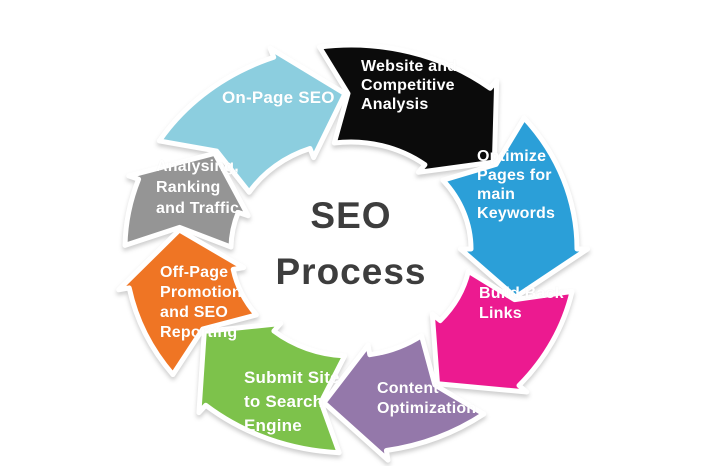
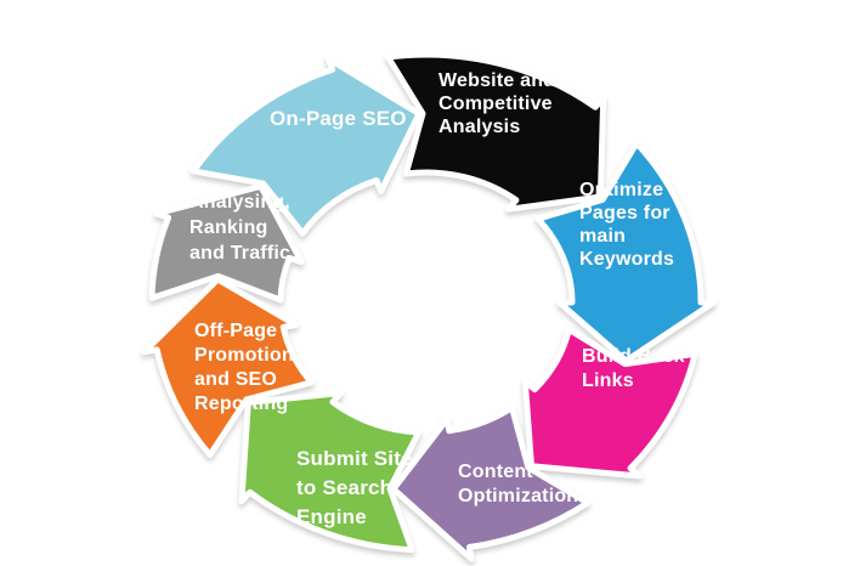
  Website and
  Competitive
  Analysis
  Optimize
  Pages for
  main
  Keywords
  Build Back
  Links
  Content
  Optimization
  Submit Site
  to Search
  Engine
  Off-Page
  Promotion
  and SEO
  Reporting
  Analysing,
  Ranking
  and Traffic
  On-Page SEO
- SEO
- Process
